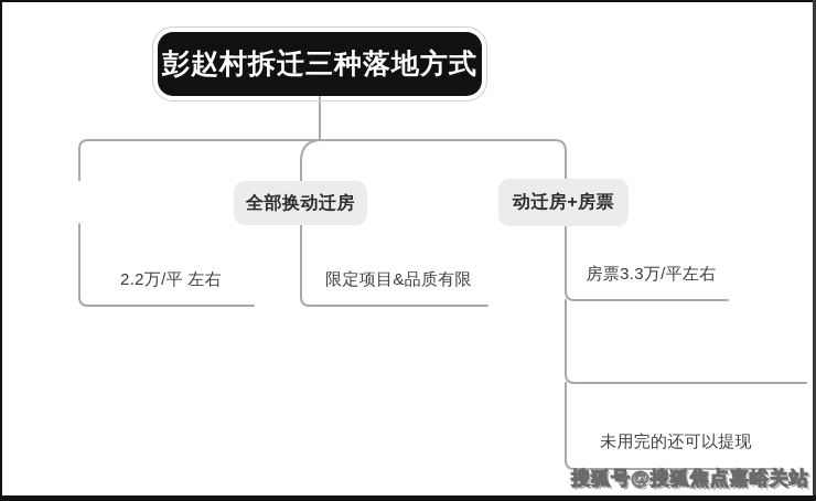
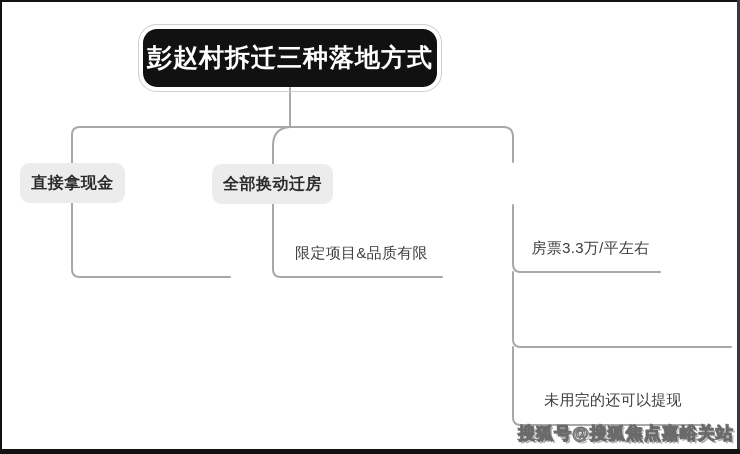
  彭赵村拆迁三种落地方式
+ 直接拿现金
  全部换动迁房
- 动迁房+房票
- 2.2万/平 左右
  限定项目&品质有限
  房票3.3万/平左右
  未用完的还可以提现
  搜狐号@搜狐焦点嘉峪关站
